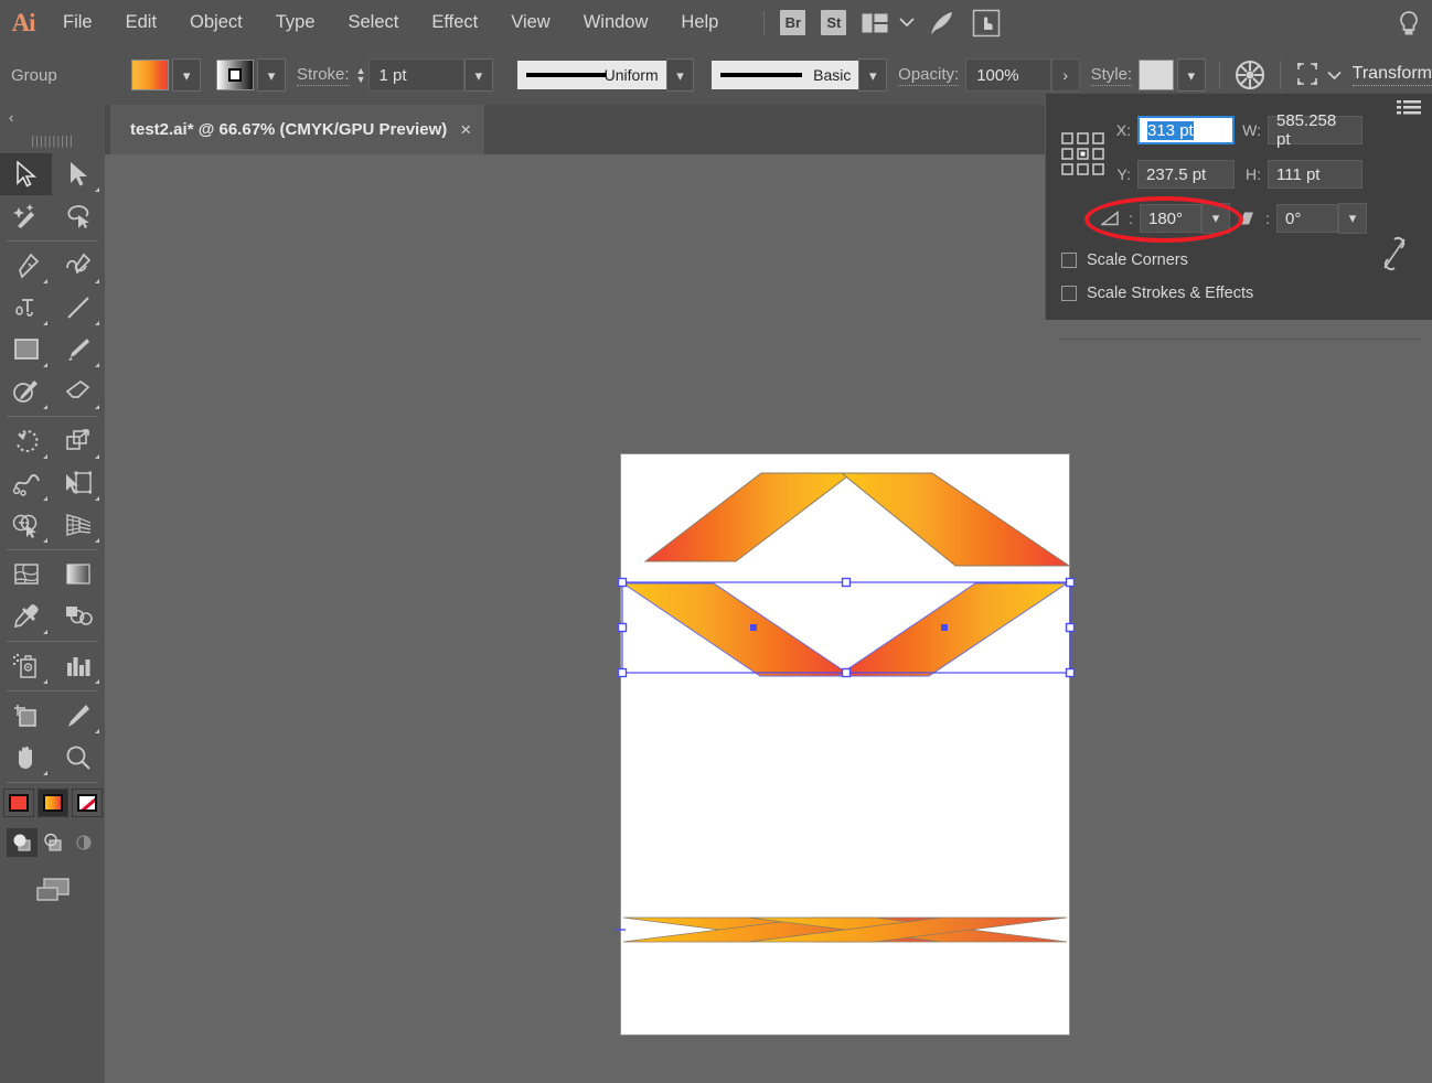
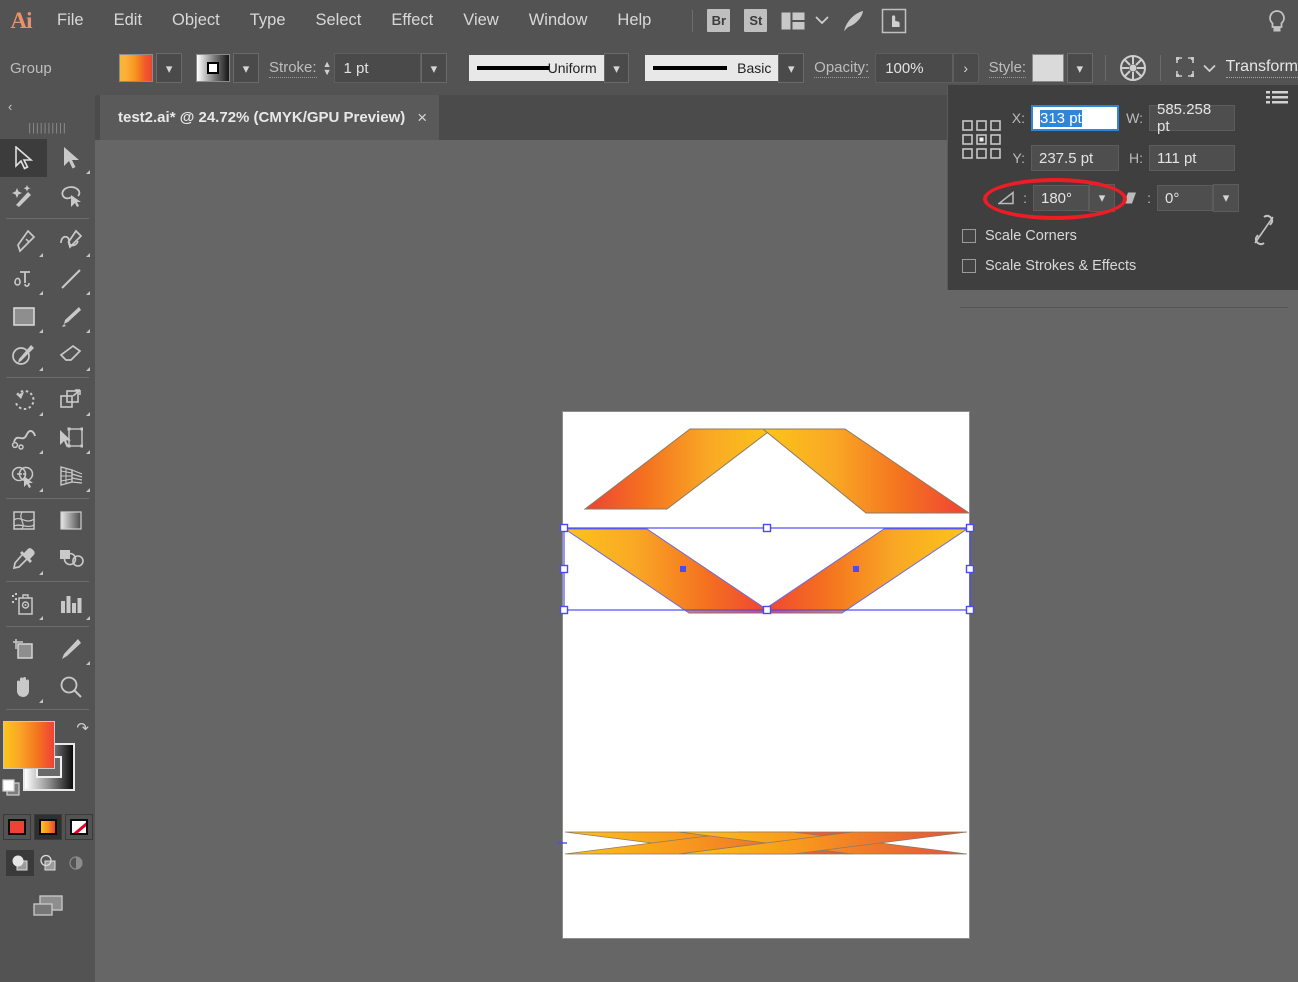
  Ai
  File
  Edit
  Object
  Type
  Select
  Effect
  View
  Window
  Help
  Br
  St
  Group
  ▾
  ▾
  Stroke:
  ▲
  ▼
  1 pt
  ▾
  Uniform
  ▾
  Basic
  ▾
  Opacity:
  100%
  ›
  Style:
  ▾
  Transform
- test2.ai* @ 66.67% (CMYK/GPU Preview)
+ test2.ai* @ 24.72% (CMYK/GPU Preview)
  ×
  ‹
  ||||||||||
+ ↷
  X:
  313 pt
  W:
  585.258 pt
  Y:
  237.5 pt
  H:
  111 pt
  :
  180°
  ▾
  :
  0°
  ▾
  Scale Corners
  Scale Strokes & Effects
